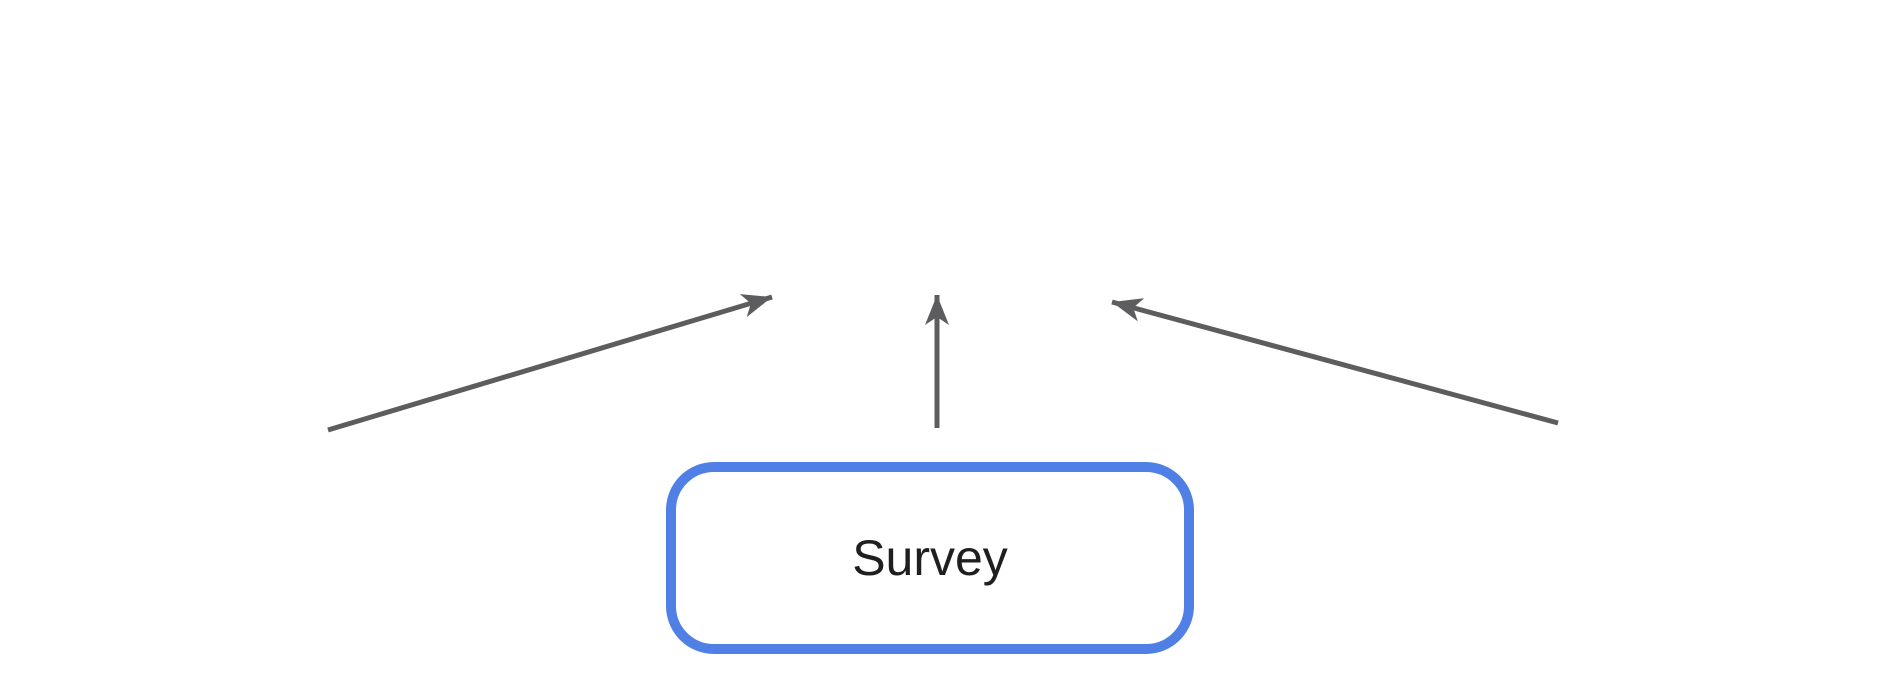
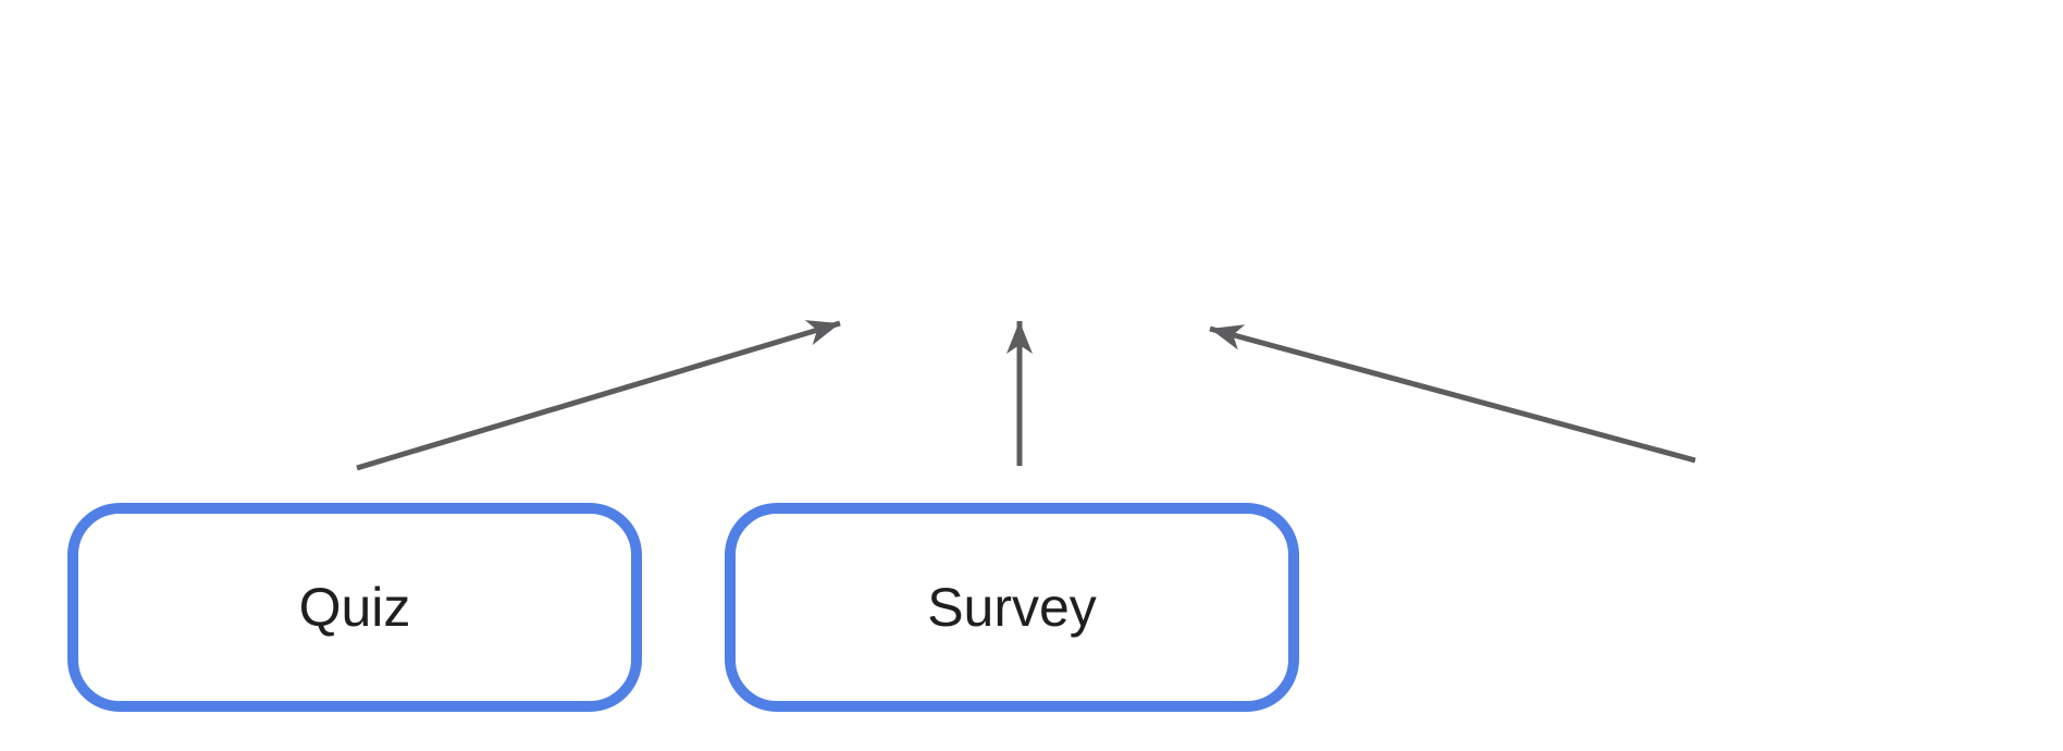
+ Quiz
  Survey
